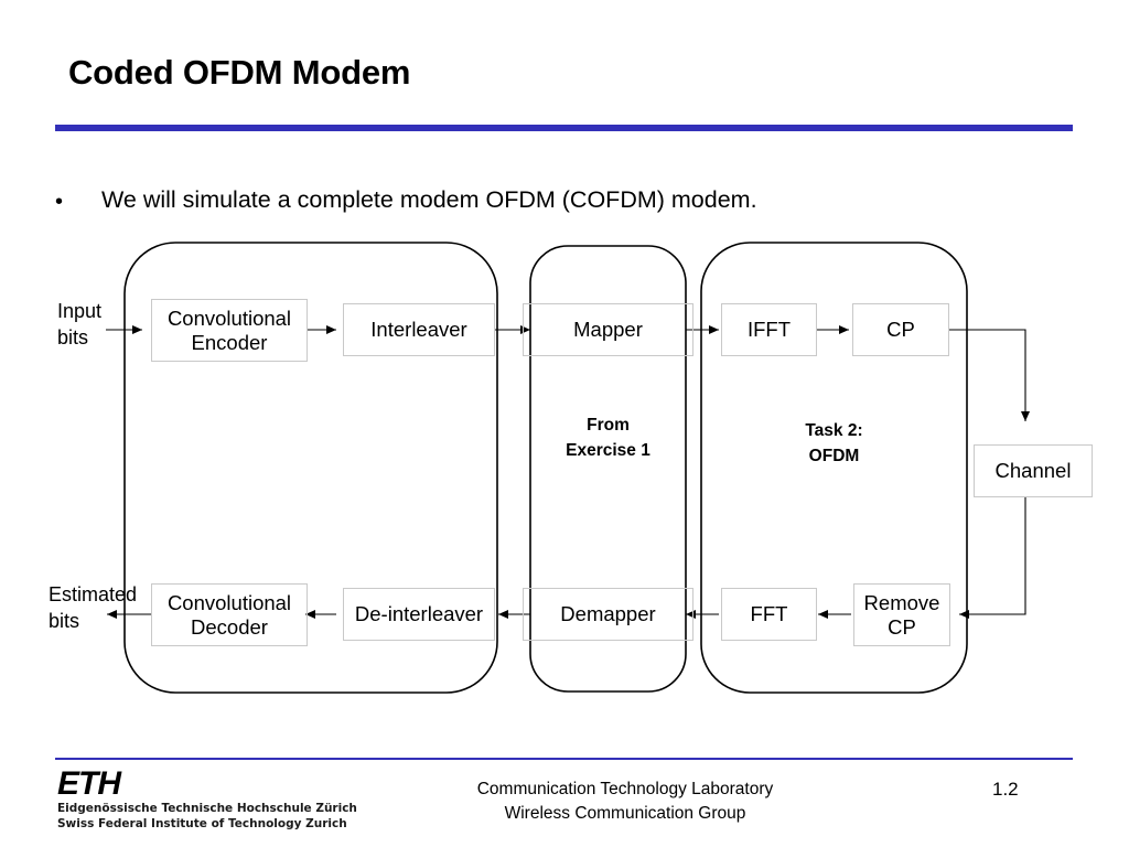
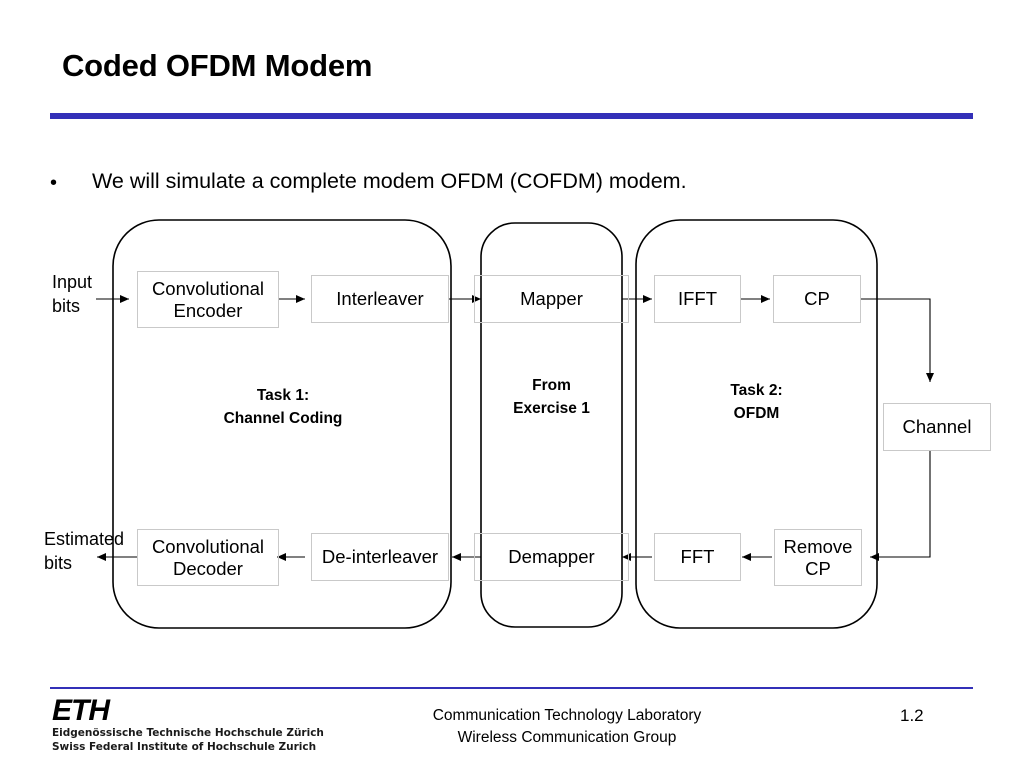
  Coded OFDM Modem
  •
  We will simulate a complete modem OFDM (COFDM) modem.
  Input
  bits
  Estimated
  bits
+ Task 1:
+ Channel Coding
  From
  Exercise 1
  Task 2:
  OFDM
  Convolutional
  Encoder
  Interleaver
  Mapper
  IFFT
  CP
  Channel
  Remove
  CP
  FFT
  Demapper
  De-interleaver
  Convolutional
  Decoder
  ETH
  Eidgenössische Technische Hochschule Zürich
- Swiss Federal Institute of Technology Zurich
+ Swiss Federal Institute of Hochschule Zurich
  Communication Technology Laboratory
  Wireless Communication Group
  1.2
